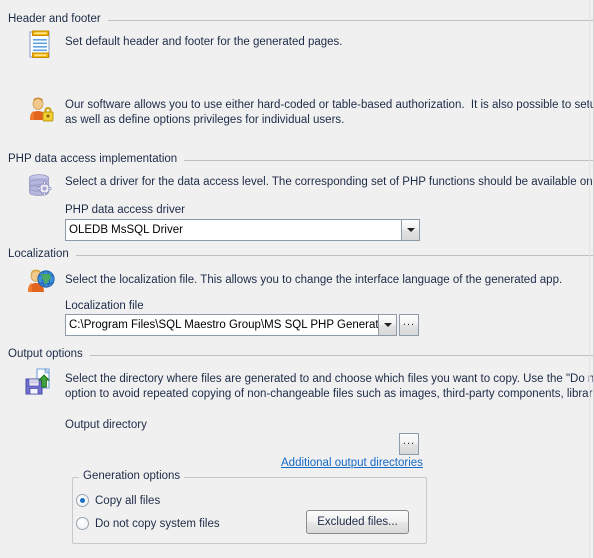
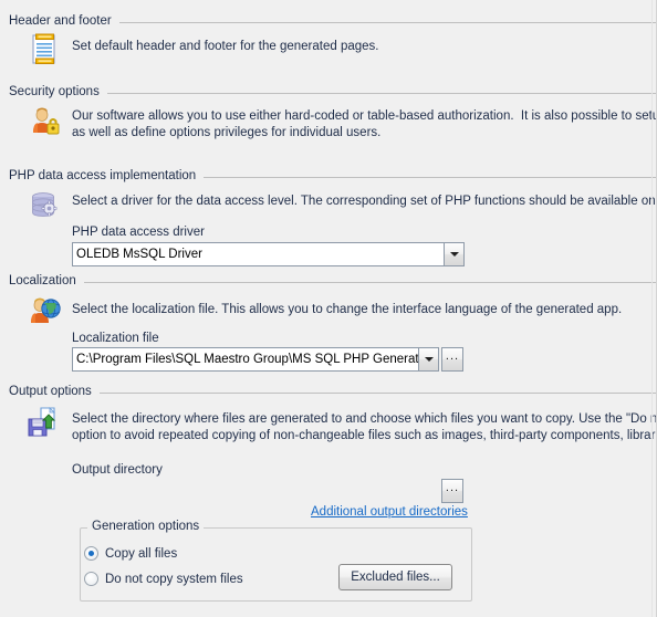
  Header and footer
  Set default header and footer for the generated pages.
+ Security options
  Our software allows you to use either hard-coded or table-based authorization. It is also possible to se
  as well as define options privileges for individual users.
  PHP data access implementation
  Select a driver for the data access level. The corresponding set of PHP functions should be available o
  PHP data access driver
  OLEDB MsSQL Driver
  Localization
  Select the localization file. This allows you to change the interface language of the generated app.
  Localization file
  C:\Program Files\SQL Maestro Group\MS SQL PHP Generat
  ...
  Output options
  Select the directory where files are generated to and choose which files you want to copy. Use the "Do n
  option to avoid repeated copying of non-changeable files such as images, third-party components, librar
  Output directory
  ...
  Additional output directories
  Generation options
  Copy all files
  Do not copy system files
  Excluded files...
